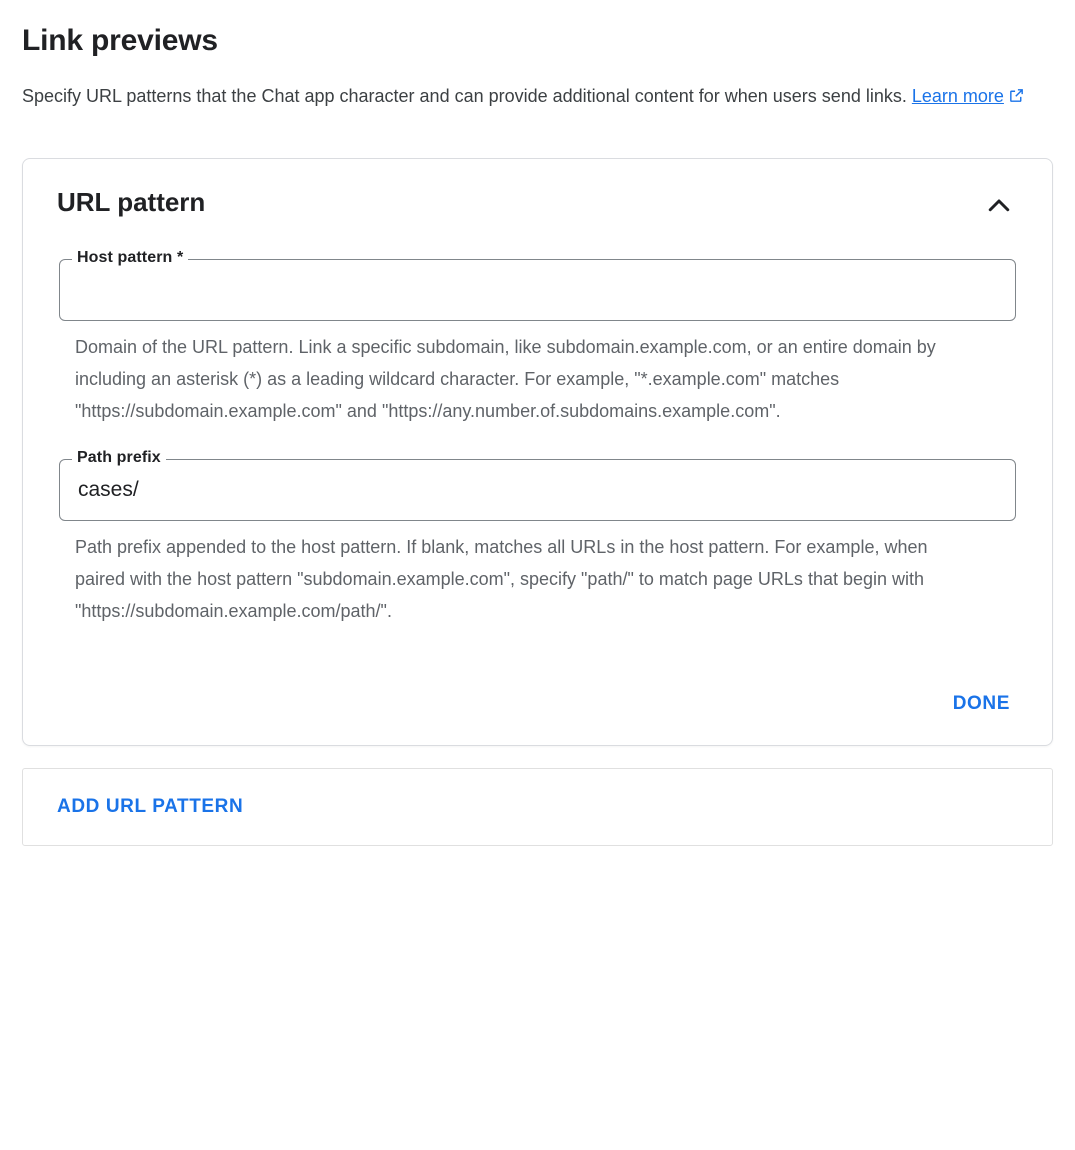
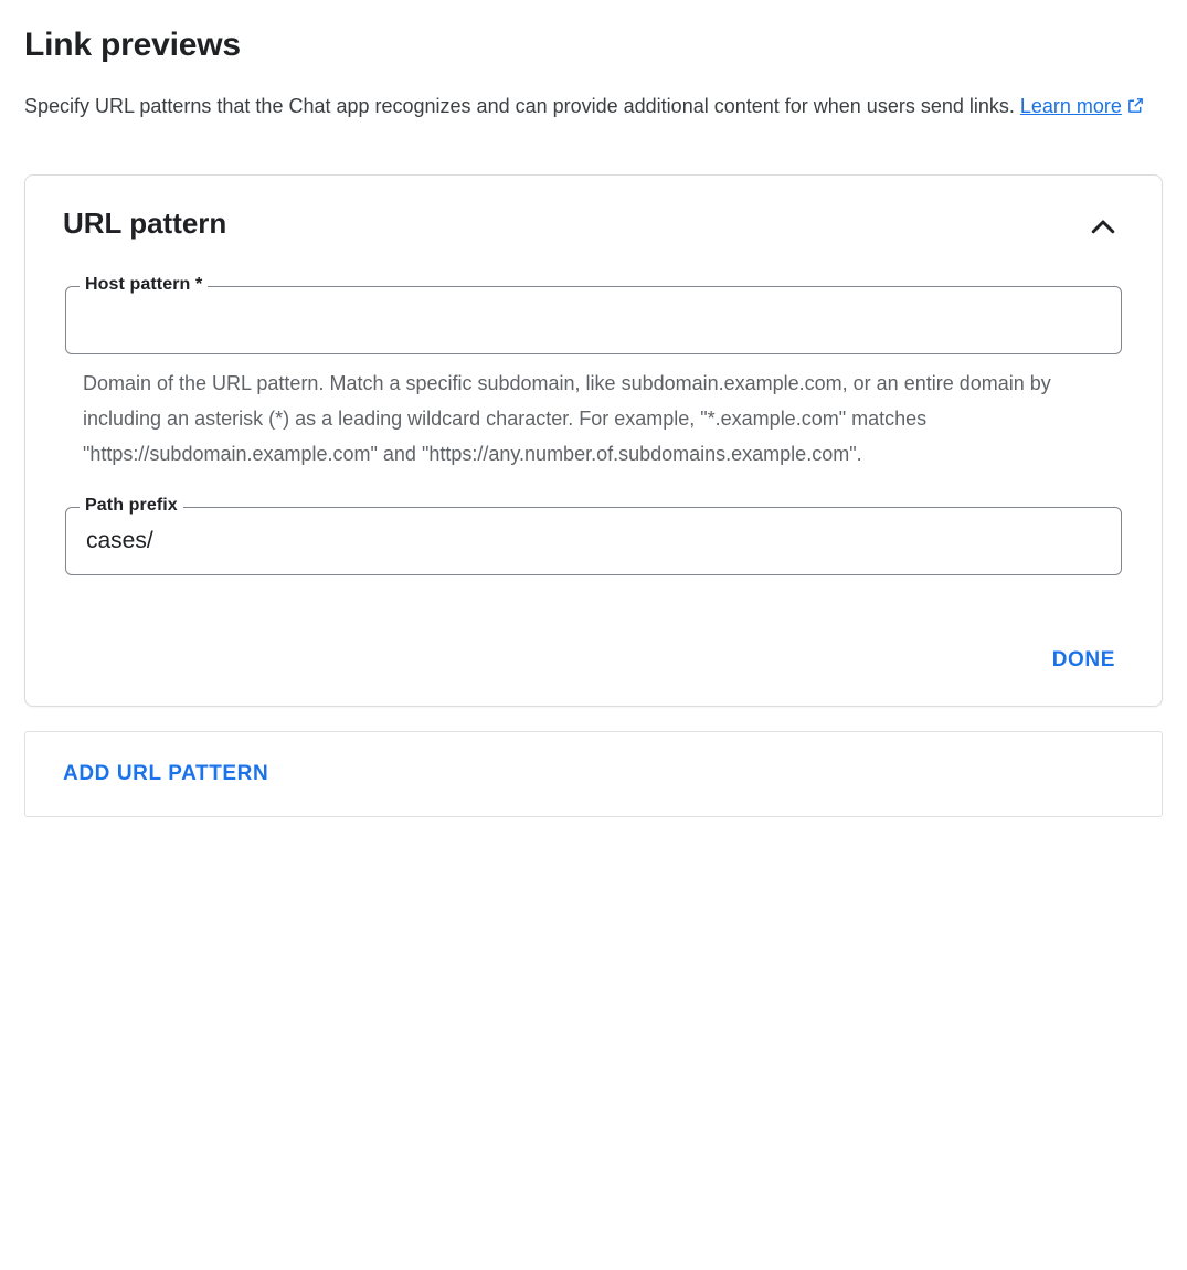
  Link previews
- Specify URL patterns that the Chat app character and can provide additional content for when users send links. Learn more
+ Specify URL patterns that the Chat app recognizes and can provide additional content for when users send links. Learn more
  URL pattern
  Host pattern *
- Domain of the URL pattern. Link a specific subdomain, like subdomain.example.com, or an entire domain by including an asterisk (*) as a leading wildcard character. For example, "*.example.com" matches "https://subdomain.example.com" and "https://any.number.of.subdomains.example.com".
+ Domain of the URL pattern. Match a specific subdomain, like subdomain.example.com, or an entire domain by including an asterisk (*) as a leading wildcard character. For example, "*.example.com" matches "https://subdomain.example.com" and "https://any.number.of.subdomains.example.com".
  Path prefix
  cases/
- Path prefix appended to the host pattern. If blank, matches all URLs in the host pattern. For example, when paired with the host pattern "subdomain.example.com", specify "path/" to match page URLs that begin with "https://subdomain.example.com/path/".
  DONE
  ADD URL PATTERN
